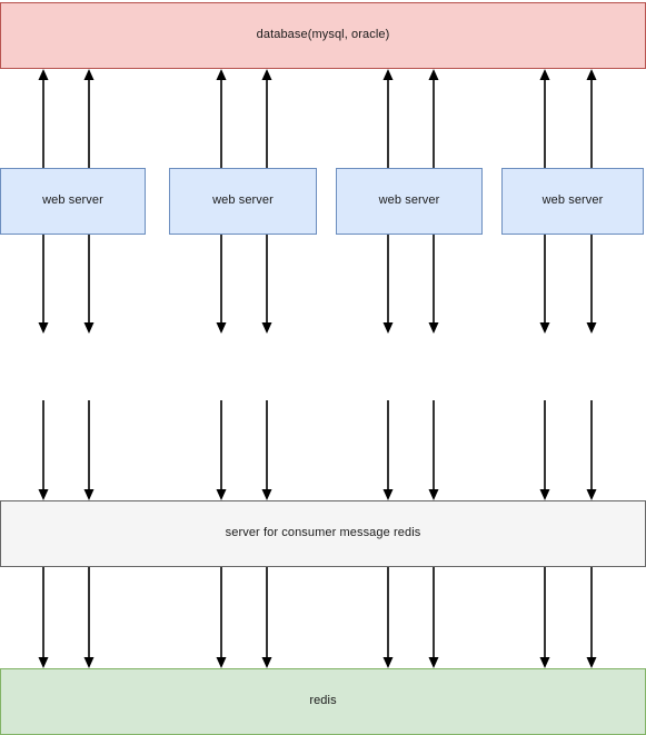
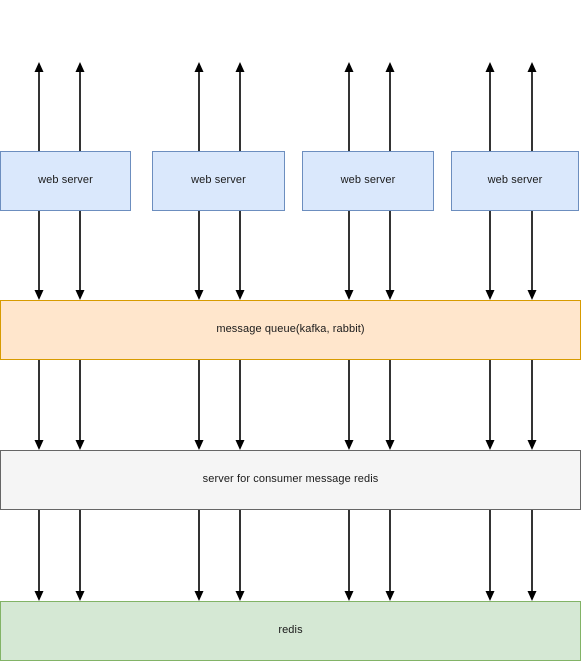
- database(mysql, oracle)
  web server
  web server
  web server
  web server
+ message queue(kafka, rabbit)
  server for consumer message redis
  redis
